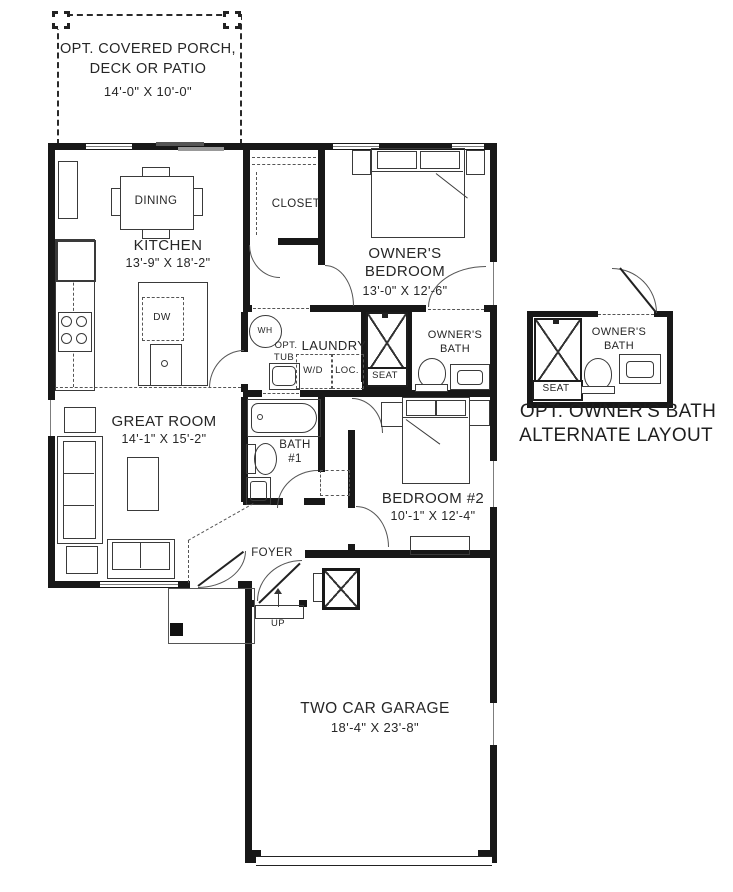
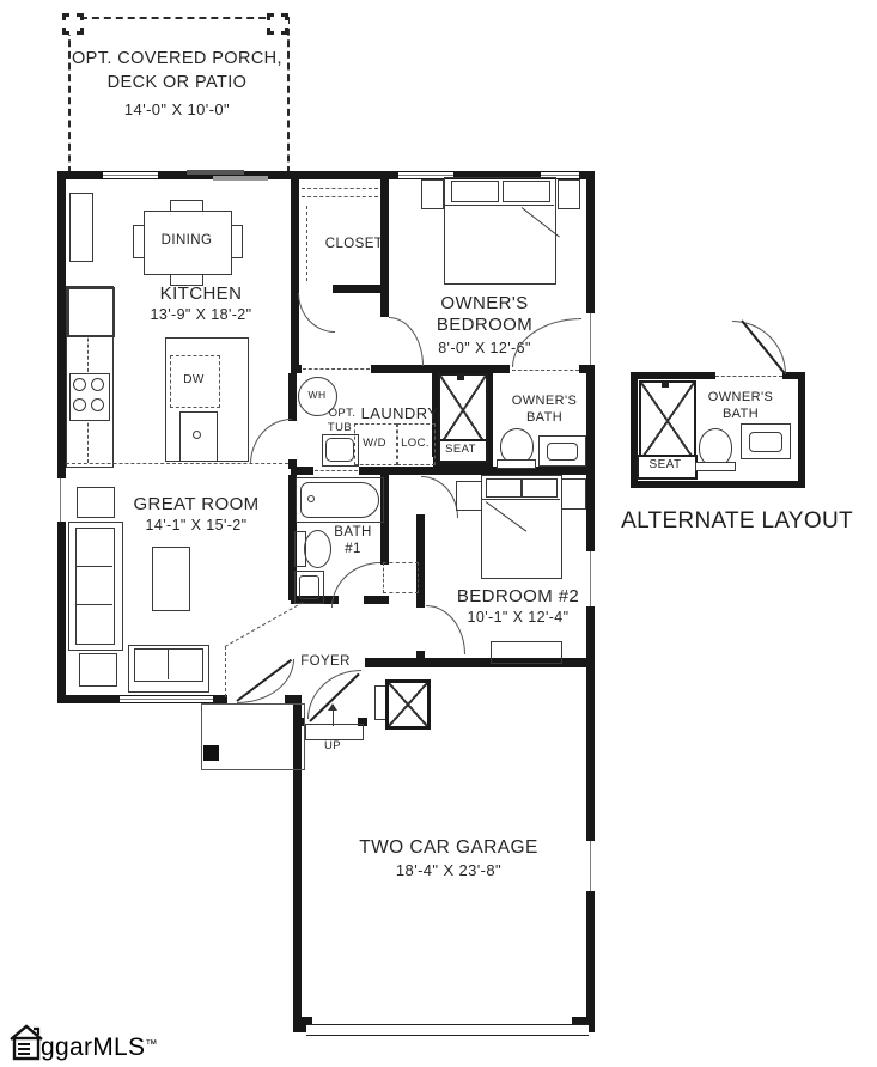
  OPT. COVERED PORCH,
  DECK OR PATIO
  14'-0" X 10'-0"
  DINING
  KITCHEN
  13'-9" X 18'-2"
  DW
  CLOSET
  OWNER'S
  BEDROOM
- 13'-0" X 12'-6"
+ 8'-0" X 12'-6"
  WH
  OPT.
  TUB
  LAUNDRY
  W/D
  LOC.
  SEAT
  OWNER'S
  BATH
  GREAT ROOM
  14'-1" X 15'-2"
  BATH
  #1
  BEDROOM #2
  10'-1" X 12'-4"
  FOYER
  TWO CAR GARAGE
  18'-4" X 23'-8"
  UP
  SEAT
  OWNER'S
  BATH
- OPT. OWNER'S BATH
  ALTERNATE LAYOUT
+ ggarMLS
+ ™
